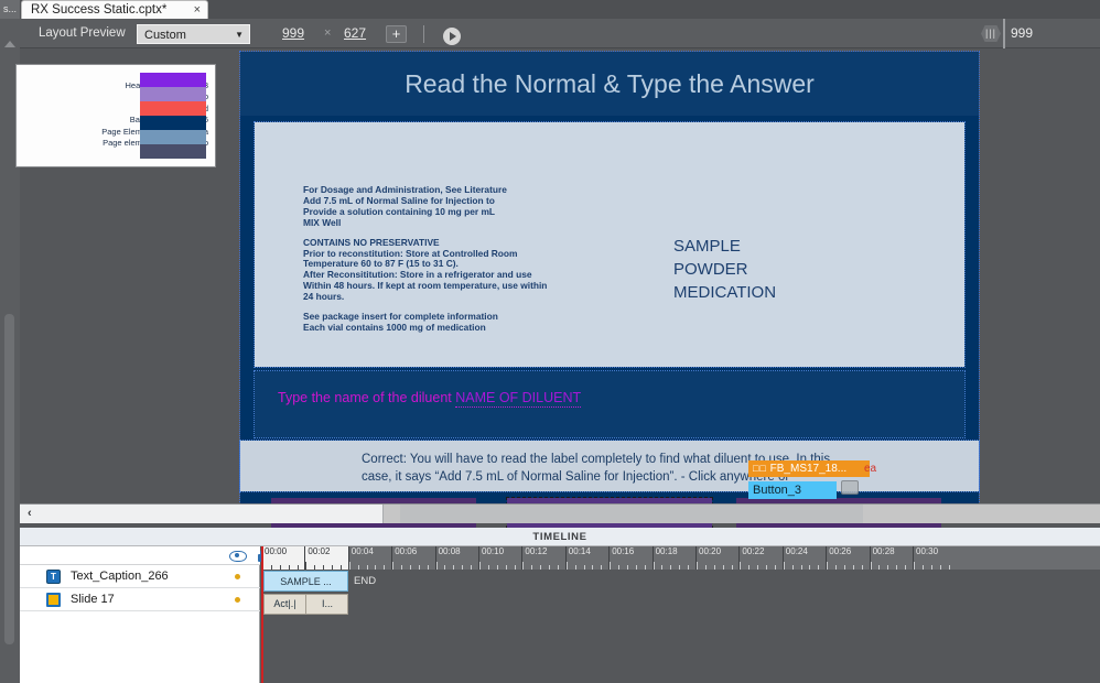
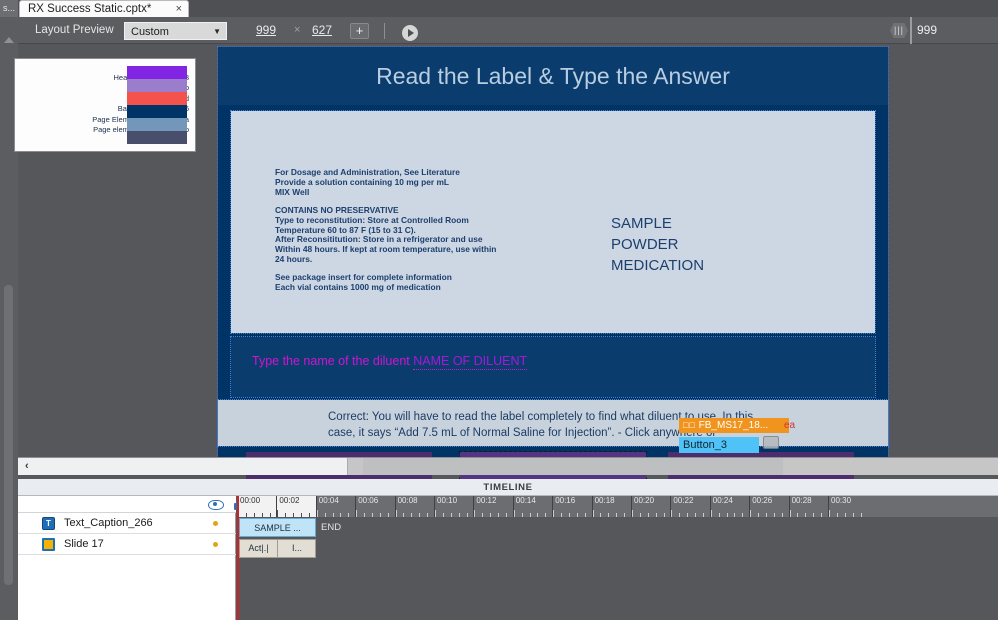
  s...
  RX Success Static.cptx*
  ×
  Layout Preview
  Custom
  ▼
  999
  ×
  627
  +
  |||
  999
- Read the Normal & Type the Answer
+ Read the Label & Type the Answer
  For Dosage and Administration, See Literature
- Add 7.5 mL of Normal Saline for Injection to
  Provide a solution containing 10 mg per mL
  MIX Well
  CONTAINS NO PRESERVATIVE
- Prior to reconstitution: Store at Controlled Room
+ Type to reconstitution: Store at Controlled Room
  Temperature 60 to 87 F (15 to 31 C).
  After Reconsititution: Store in a refrigerator and use
  Within 48 hours. If kept at room temperature, use within
  24 hours.
  See package insert for complete information
  Each vial contains 1000 mg of medication
  SAMPLE
  POWDER
  MEDICATION
  Type the name of the diluent NAME OF DILUENT
  Correct: You will have to read the label completely to find what diluent to use. In this case, it says “Add 7.5 mL of Normal Saline for Injection”. - Click anywhere or
  □□ FB_MS17_18...
  ea
  Button_3
  ‹
  TIMELINE
  T
  Text_Caption_266
  Slide 17
  00:00
  00:02
  00:04
  00:06
  00:08
  00:10
  00:12
  00:14
  00:16
  00:18
  00:20
  00:22
  00:24
  00:26
  00:28
  00:30
  SAMPLE ...
  END
  Act|.|
  I...
